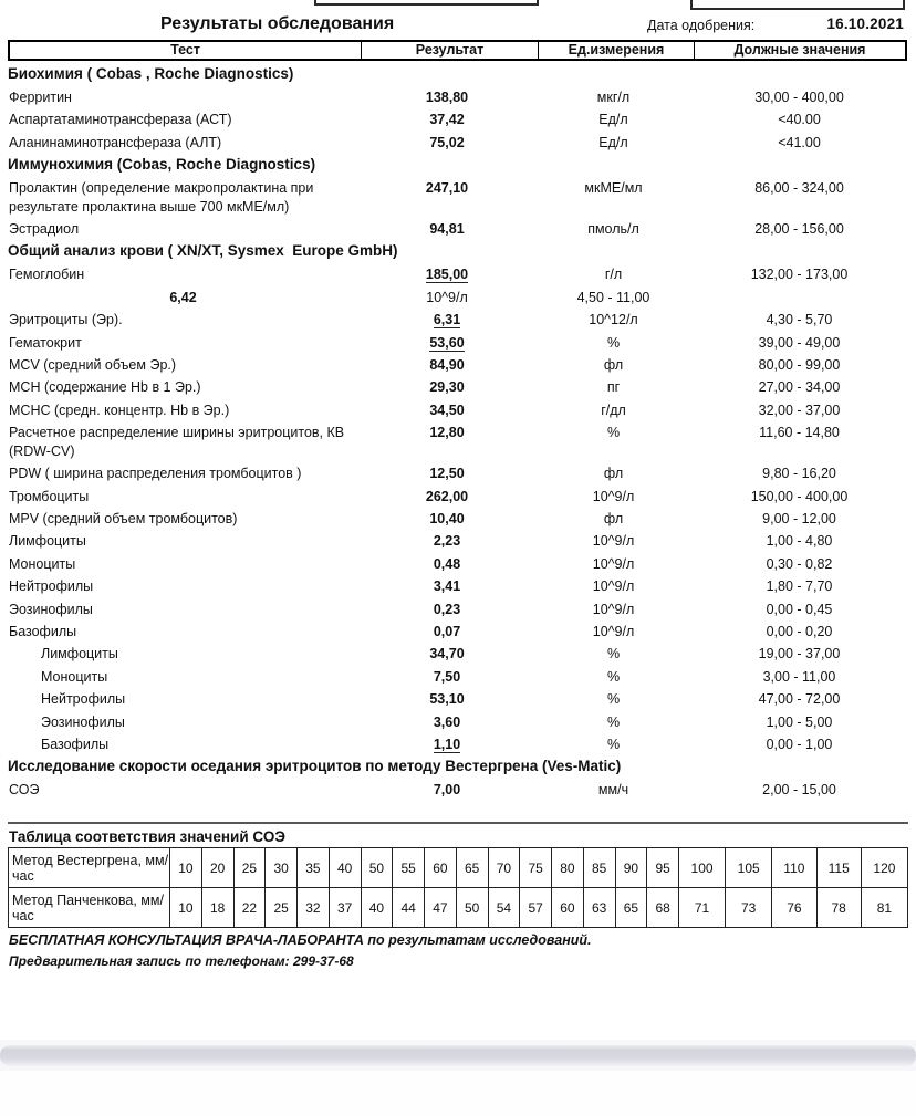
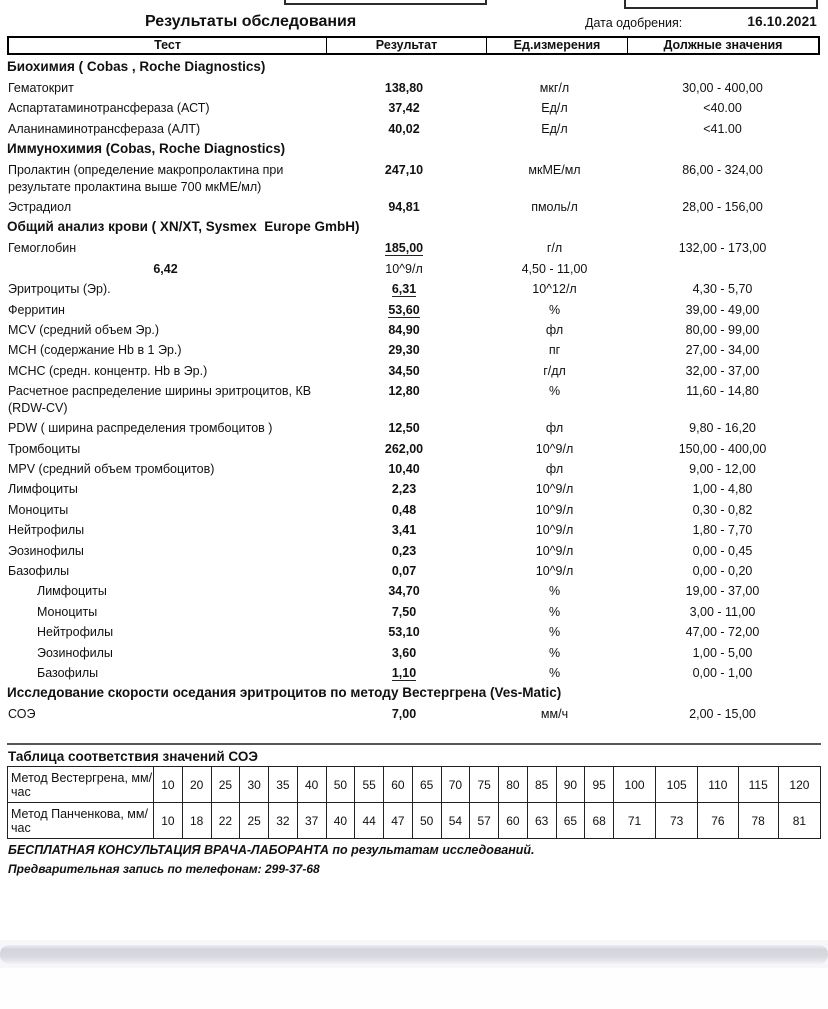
  Результаты обследования
  Дата одобрения:
  16.10.2021
  Тест
  Результат
  Ед.измерения
  Должные значения
  Биохимия ( Cobas , Roche Diagnostics)
- Ферритин
+ Гематокрит
  138,80
  мкг/л
  30,00 - 400,00
  Аспартатаминотрансфераза (АСТ)
  37,42
  Ед/л
  <40.00
  Аланинаминотрансфераза (АЛТ)
- 75,02
+ 40,02
  Ед/л
  <41.00
  Иммунохимия (Cobas, Roche Diagnostics)
  Пролактин (определение макропролактина при результате пролактина выше 700 мкМЕ/мл)
  247,10
  мкМЕ/мл
  86,00 - 324,00
  Эстрадиол
  94,81
  пмоль/л
  28,00 - 156,00
  Общий анализ крови ( XN/XT, Sysmex Europe GmbH)
  Гемоглобин
  185,00
  г/л
  132,00 - 173,00
  6,42
  10^9/л
  4,50 - 11,00
  Эритроциты (Эр).
  6,31
  10^12/л
  4,30 - 5,70
- Гематокрит
+ Ферритин
  53,60
  %
  39,00 - 49,00
  MCV (средний объем Эр.)
  84,90
  фл
  80,00 - 99,00
  MCH (содержание Hb в 1 Эр.)
  29,30
  пг
  27,00 - 34,00
  MCHC (средн. концентр. Hb в Эр.)
  34,50
  г/дл
  32,00 - 37,00
  Расчетное распределение ширины эритроцитов, КВ (RDW-CV)
  12,80
  %
  11,60 - 14,80
  PDW ( ширина распределения тромбоцитов )
  12,50
  фл
  9,80 - 16,20
  Тромбоциты
  262,00
  10^9/л
  150,00 - 400,00
  MPV (средний объем тромбоцитов)
  10,40
  фл
  9,00 - 12,00
  Лимфоциты
  2,23
  10^9/л
  1,00 - 4,80
  Моноциты
  0,48
  10^9/л
  0,30 - 0,82
  Нейтрофилы
  3,41
  10^9/л
  1,80 - 7,70
  Эозинофилы
  0,23
  10^9/л
  0,00 - 0,45
  Базофилы
  0,07
  10^9/л
  0,00 - 0,20
  Лимфоциты
  34,70
  %
  19,00 - 37,00
  Моноциты
  7,50
  %
  3,00 - 11,00
  Нейтрофилы
  53,10
  %
  47,00 - 72,00
  Эозинофилы
  3,60
  %
  1,00 - 5,00
  Базофилы
  1,10
  %
  0,00 - 1,00
  Исследование скорости оседания эритроцитов по методу Вестергрена (Ves-Matic)
  СОЭ
  7,00
  мм/ч
  2,00 - 15,00
  Таблица соответствия значений СОЭ
  Метод Вестергрена, мм/час	10	20	25	30	35	40	50	55	60	65	70	75	80	85	90	95	100	105	110	115	120
  Метод Панченкова, мм/час	10	18	22	25	32	37	40	44	47	50	54	57	60	63	65	68	71	73	76	78	81
  БЕСПЛАТНАЯ КОНСУЛЬТАЦИЯ ВРАЧА-ЛАБОРАНТА по результатам исследований.
  Предварительная запись по телефонам: 299-37-68
